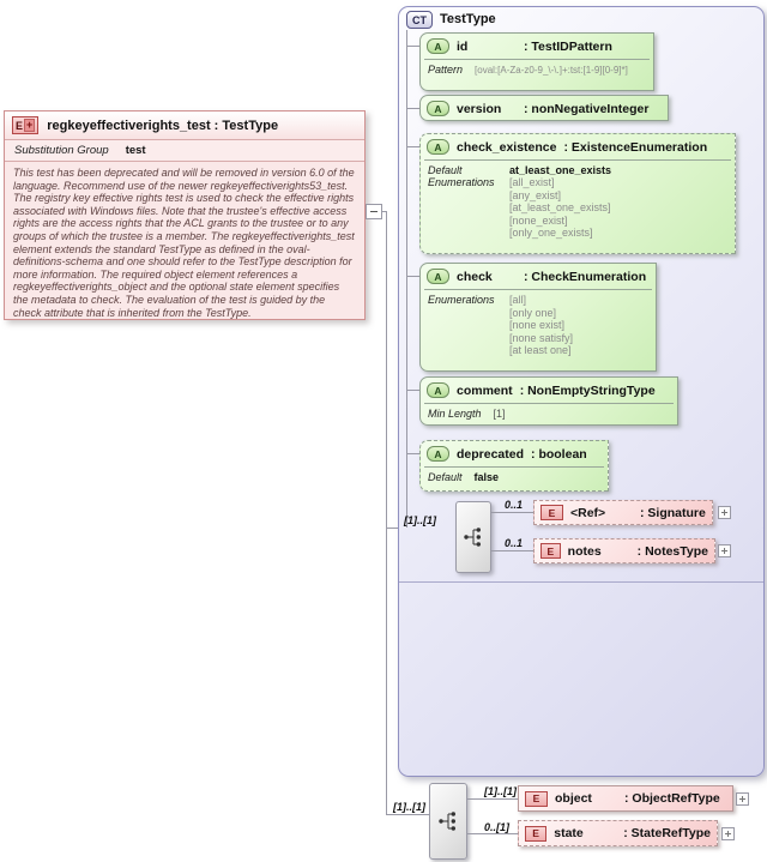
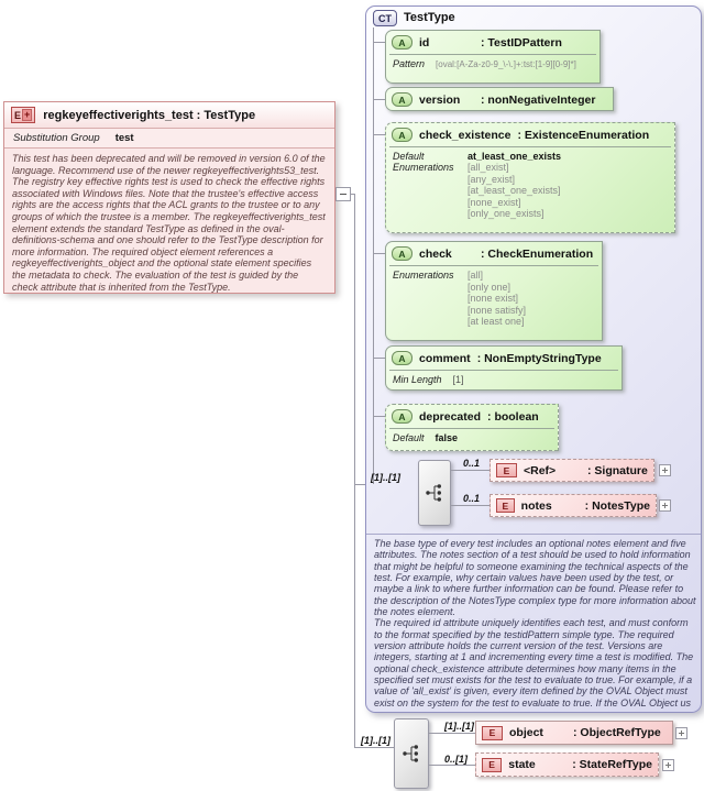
  E
  +
  regkeyeffectiverights_test : TestType
  Substitution Group
  test
  This test has been deprecated and will be removed in version 6.0 of the language. Recommend use of the newer regkeyeffectiverights53_test. The registry key effective rights test is used to check the effective rights associated with Windows files. Note that the trustee's effective access rights are the access rights that the ACL grants to the trustee or to any groups of which the trustee is a member. The regkeyeffectiverights_test element extends the standard TestType as defined in the oval-definitions-schema and one should refer to the TestType description for more information. The required object element references a regkeyeffectiverights_object and the optional state element specifies the metadata to check. The evaluation of the test is guided by the check attribute that is inherited from the TestType.
  CT
  TestType
  A
  id
  : TestIDPattern
  Pattern
  [oval:[A-Za-z0-9_\-\.]+:tst:[1-9][0-9]*]
  A
  version
  : nonNegativeInteger
  A
  check_existence
  : ExistenceEnumeration
  Default
  at_least_one_exists
  Enumerations
  [all_exist]
  [any_exist]
  [at_least_one_exists]
  [none_exist]
  [only_one_exists]
  A
  check
  : CheckEnumeration
  Enumerations
  [all]
  [only one]
  [none exist]
  [none satisfy]
  [at least one]
  A
  comment
  : NonEmptyStringType
  Min Length
  [1]
  A
  deprecated
  : boolean
  Default
  false
  [1]..[1]
  0..1
  0..1
  E
  <Ref>
  : Signature
  E
  notes
  : NotesType
+ The base type of every test includes an optional notes element and five attributes. The notes section of a test should be used to hold information that might be helpful to someone examining the technical aspects of the test. For example, why certain values have been used by the test, or maybe a link to where further information can be found. Please refer to the description of the NotesType complex type for more information about the notes element.
+ The required id attribute uniquely identifies each test, and must conform to the format specified by the testidPattern simple type. The required version attribute holds the current version of the test. Versions are integers, starting at 1 and incrementing every time a test is modified. The optional check_existence attribute determines how many items in the specified set must exists for the test to evaluate to true. For example, if a value of 'all_exist' is given, every item defined by the OVAL Object must exist on the system for the test to evaluate to true. If the OVAL Object us
  [1]..[1]
  [1]..[1]
  0..[1]
  E
  object
  : ObjectRefType
  E
  state
  : StateRefType
